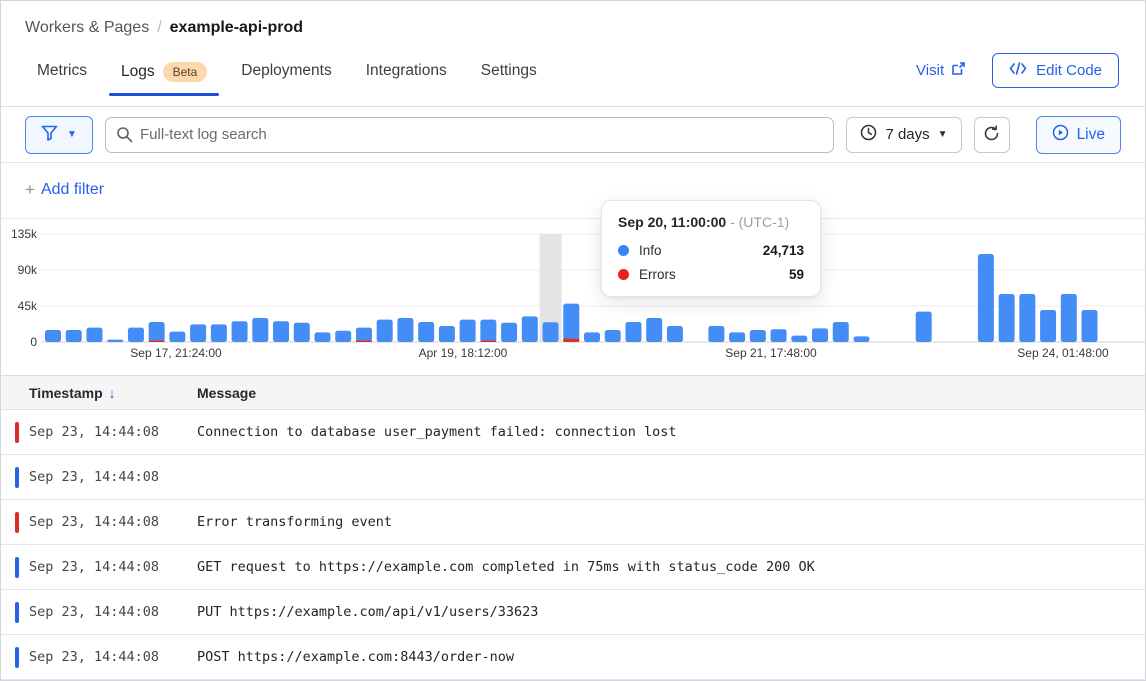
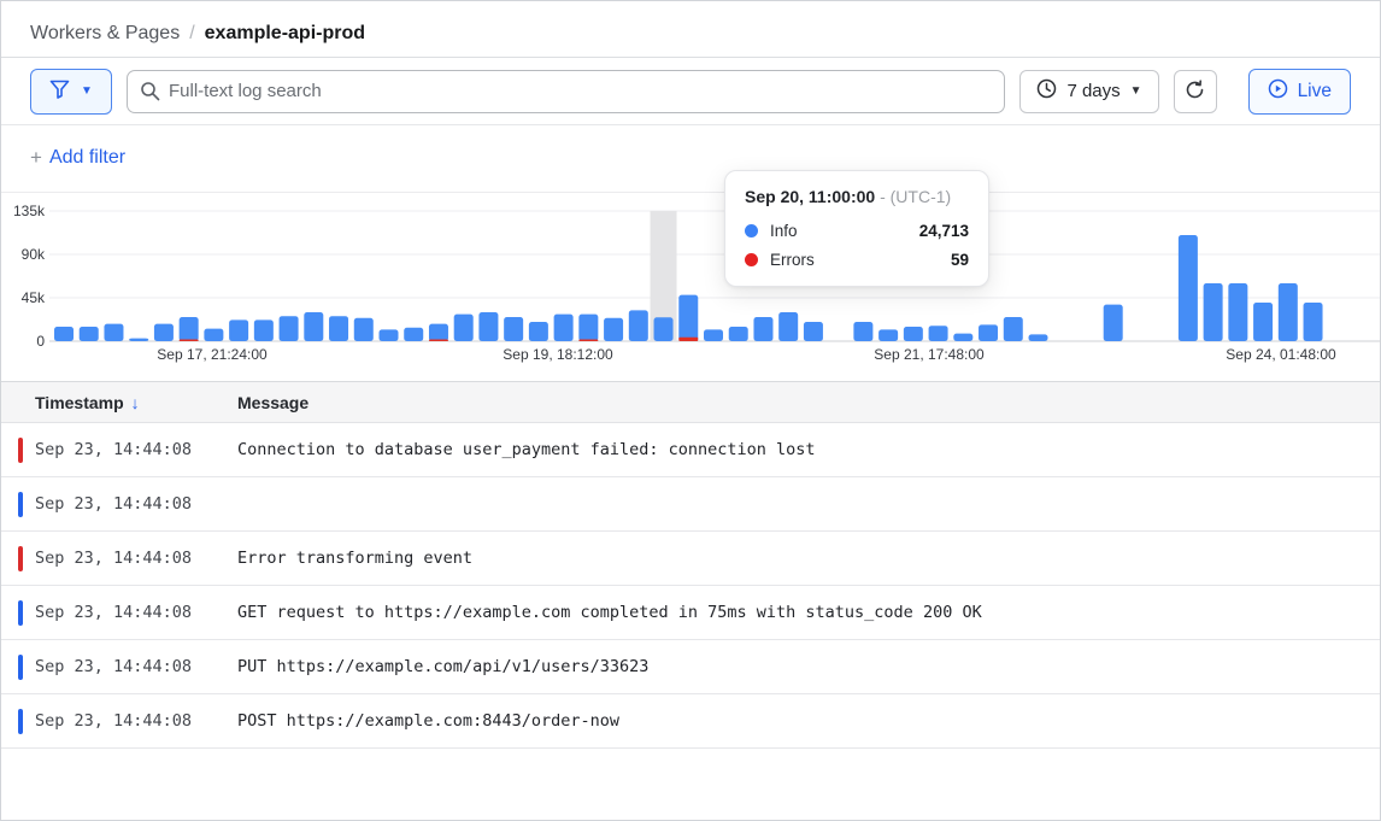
  Workers & Pages
  /
  example-api-prod
- Metrics
- Logs
- Beta
- Deployments
- Integrations
- Settings
- Visit
- Edit Code
  ▼
  Full-text log search
  7 days
  ▼
  Live
  +
  Add filter
  135k
  90k
  45k
  0
  Sep 17, 21:24:00
- Apr 19, 18:12:00
+ Sep 19, 18:12:00
  Sep 21, 17:48:00
  Sep 24, 01:48:00
  Sep 20, 11:00:00 - (UTC-1)
  Info
  24,713
  Errors
  59
  Timestamp
  ↓
  Message
  Sep 23, 14:44:08
  Connection to database user_payment failed: connection lost
  Sep 23, 14:44:08
  Sep 23, 14:44:08
  Error transforming event
  Sep 23, 14:44:08
  GET request to https://example.com completed in 75ms with status_code 200 OK
  Sep 23, 14:44:08
  PUT https://example.com/api/v1/users/33623
  Sep 23, 14:44:08
  POST https://example.com:8443/order-now
